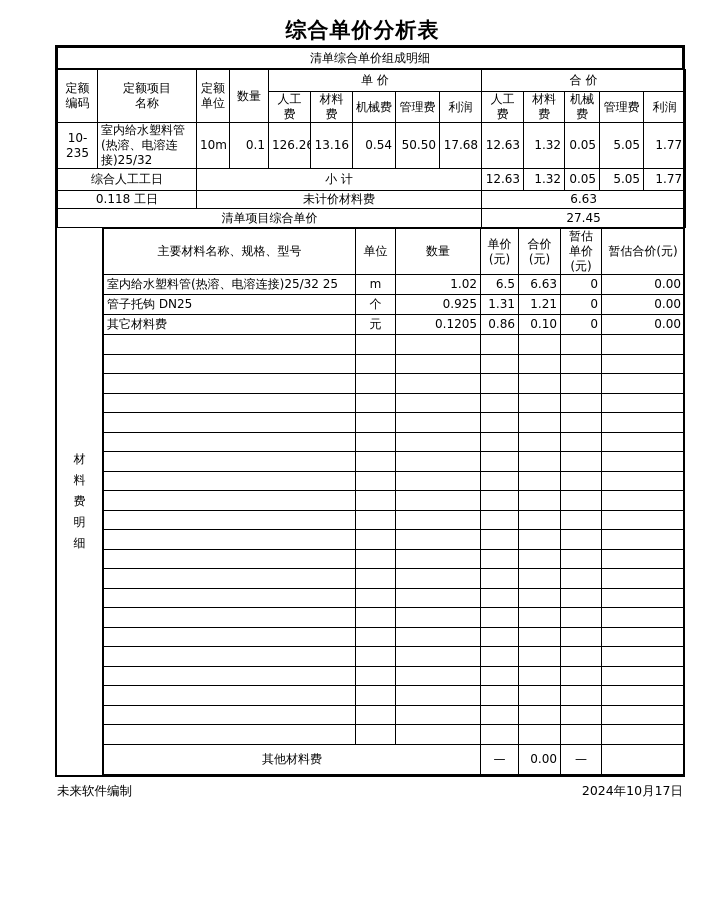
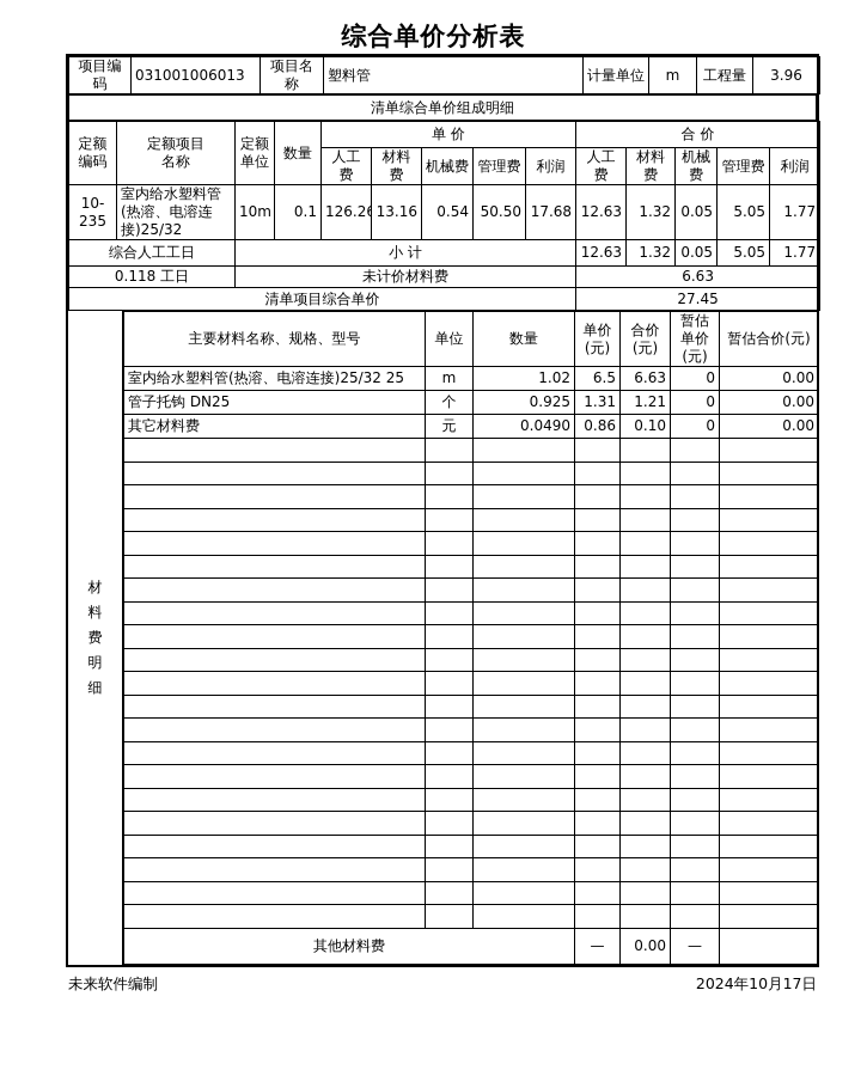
  综合单价分析表
+ 项目编码	031001006013	项目名称	塑料管	计量单位	m	工程量	3.96
  清单综合单价组成明细
  定额 编码	定额项目 名称	定额 单位	数量	单 价	合 价
  人工费	材料费	机械费	管理费	利润	人工费	材料费	机械费	管理费	利润
  10-235	室内给水塑料管(热溶、电溶连接)25/32	10m	0.1	126.26	13.16	0.54	50.50	17.68	12.63	1.32	0.05	5.05	1.77
  综合人工工日	小 计	12.63	1.32	0.05	5.05	1.77
  0.118 工日	未计价材料费	6.63
  清单项目综合单价	27.45
  材料费明细
  主要材料名称、规格、型号	单位	数量	单价(元)	合价(元)	暂估单价(元)	暂估合价(元)
  室内给水塑料管(热溶、电溶连接)25/32 25	m	1.02	6.5	6.63	0	0.00
  管子托钩 DN25	个	0.925	1.31	1.21	0	0.00
- 其它材料费	元	0.1205	0.86	0.10	0	0.00
+ 其它材料费	元	0.0490	0.86	0.10	0	0.00
  其他材料费	—	0.00	—
  未来软件编制
  2024年10月17日
